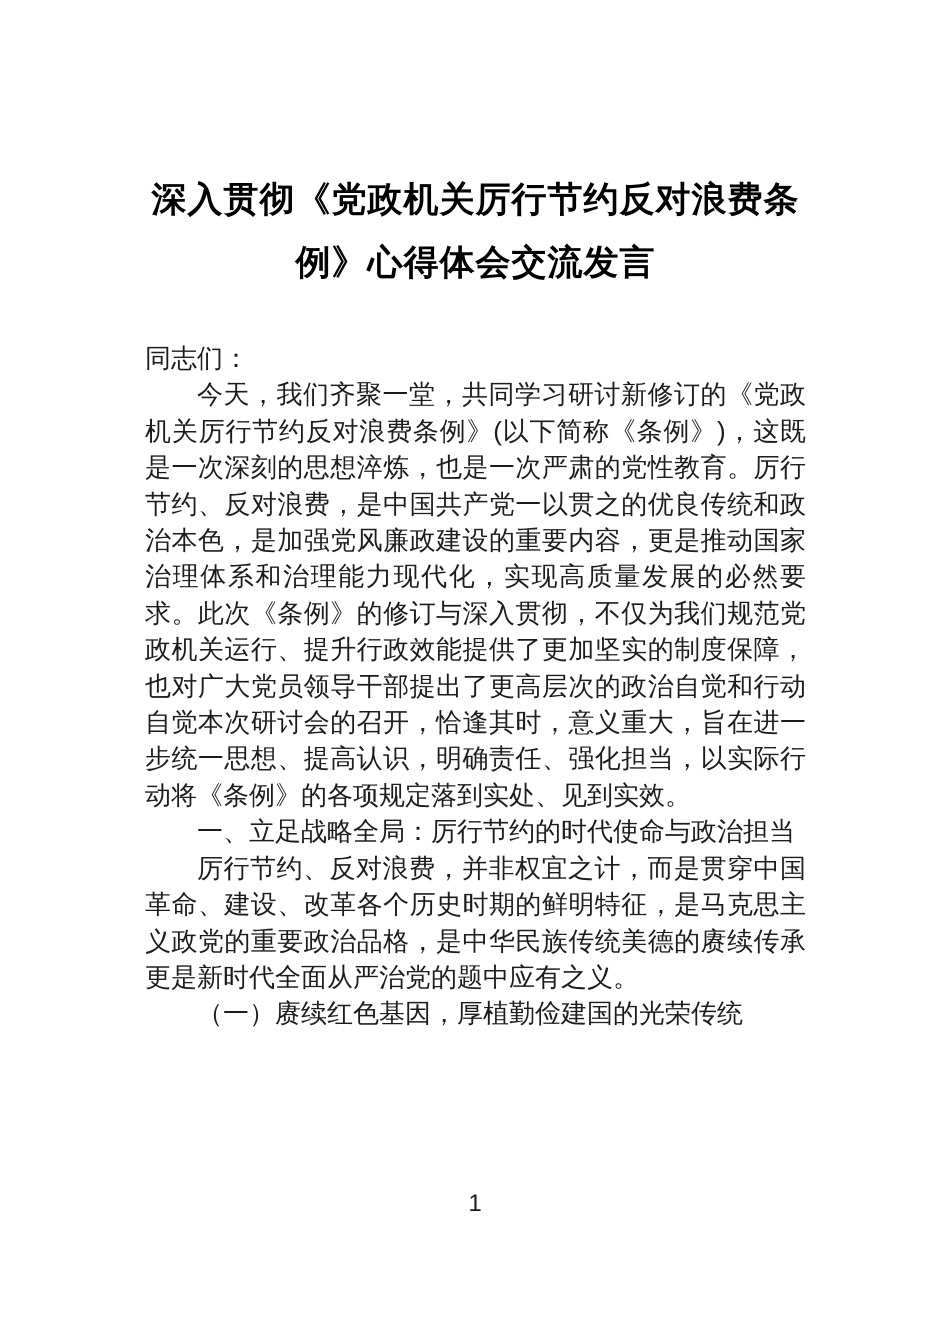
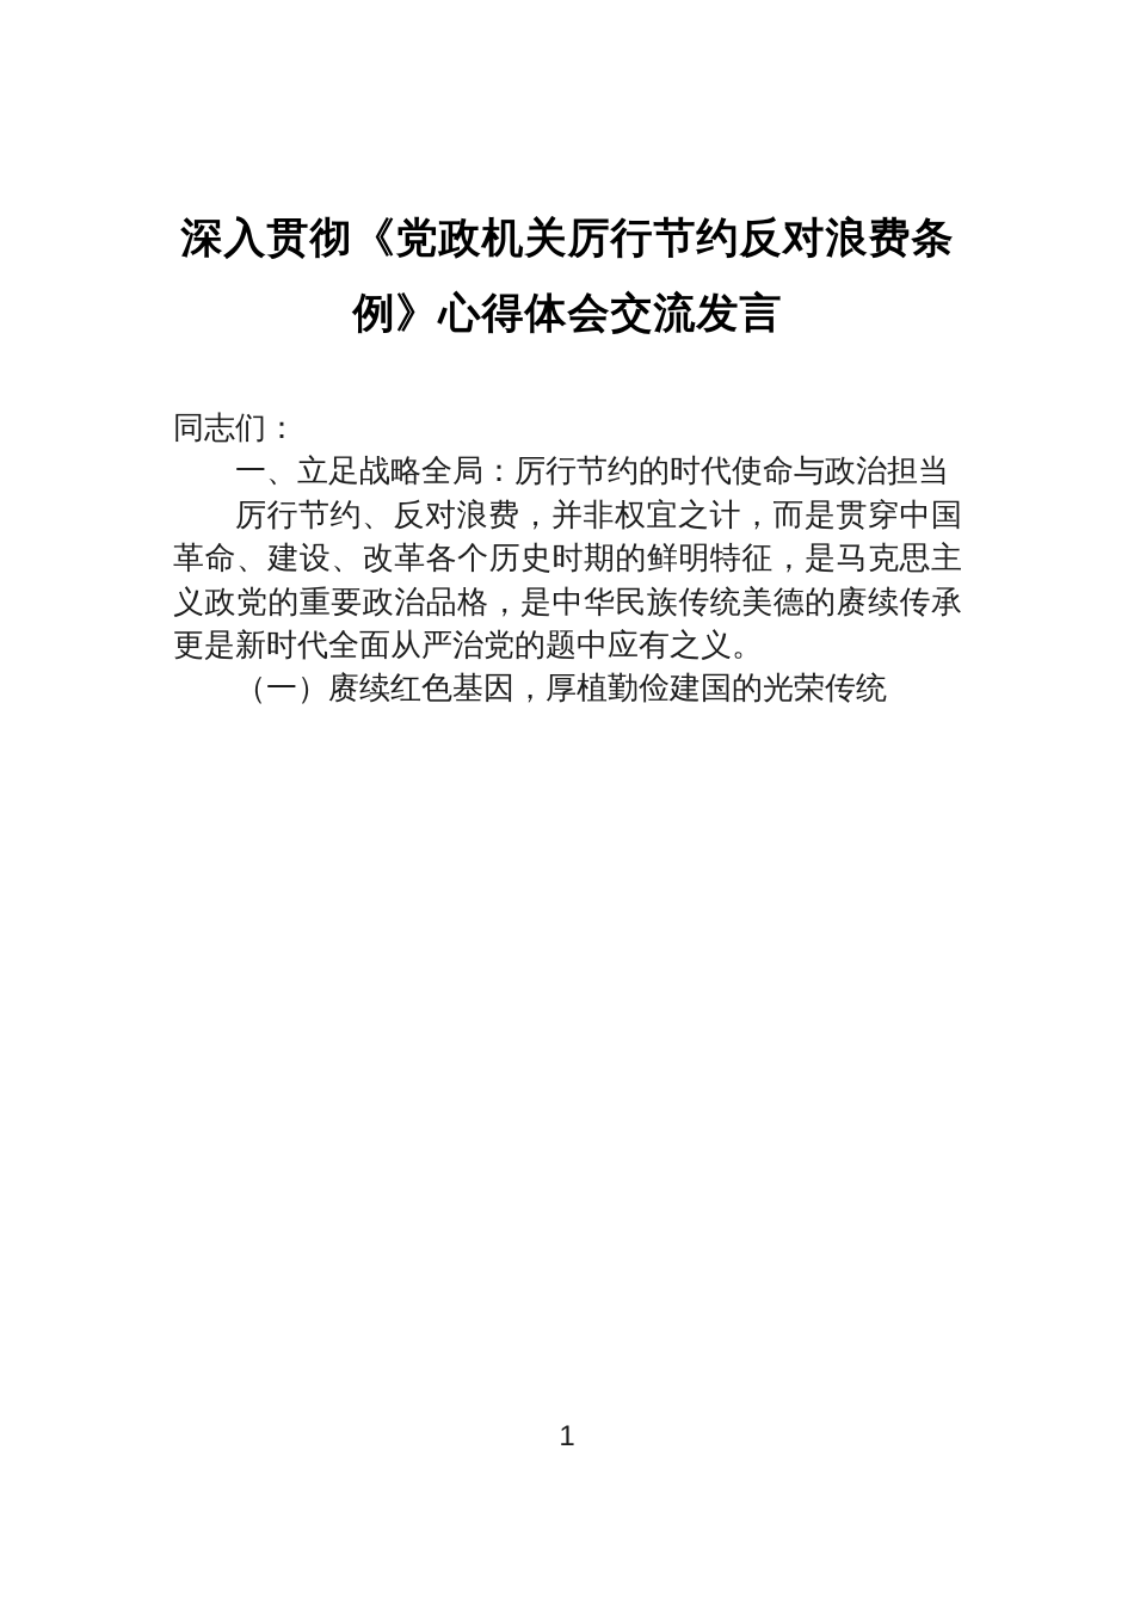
  深入贯彻《党政机关厉行节约反对浪费条
  例》心得体会交流发言
  同志们：
- 今天，我们齐聚一堂，共同学习研讨新修订的《党政机关厉行节约反对浪费条例》(以下简称《条例》)，这既是一次深刻的思想淬炼，也是一次严肃的党性教育。厉行节约、反对浪费，是中国共产党一以贯之的优良传统和政治本色，是加强党风廉政建设的重要内容，更是推动国家治理体系和治理能力现代化，实现高质量发展的必然要求。此次《条例》的修订与深入贯彻，不仅为我们规范党政机关运行、提升行政效能提供了更加坚实的制度保障，也对广大党员领导干部提出了更高层次的政治自觉和行动自觉本次研讨会的召开，恰逢其时，意义重大，旨在进一步统一思想、提高认识，明确责任、强化担当，以实际行动将《条例》的各项规定落到实处、见到实效。
  一、立足战略全局：厉行节约的时代使命与政治担当
  厉行节约、反对浪费，并非权宜之计，而是贯穿中国革命、建设、改革各个历史时期的鲜明特征，是马克思主义政党的重要政治品格，是中华民族传统美德的赓续传承更是新时代全面从严治党的题中应有之义。
  （一）赓续红色基因，厚植勤俭建国的光荣传统
  1
